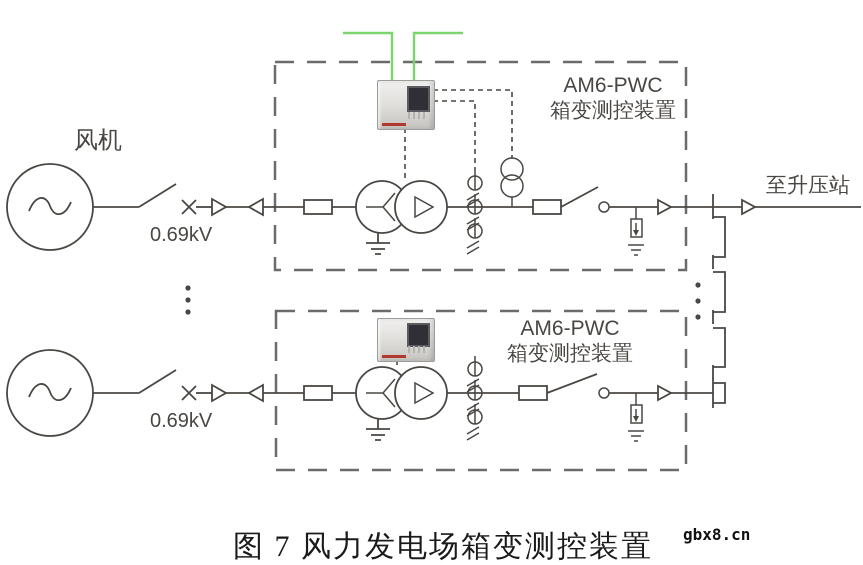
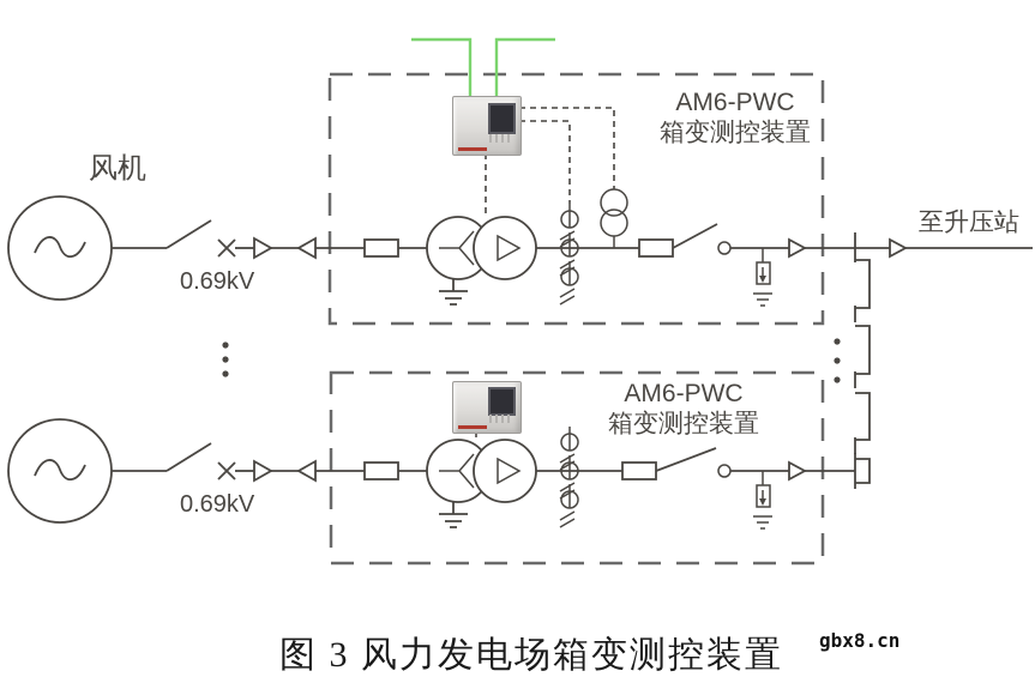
  风机
  0.69kV
  0.69kV
  AM6-PWC
  箱变测控装置
  AM6-PWC
  箱变测控装置
  至升压站
- 图 7 风力发电场箱变测控装置
+ 图 3 风力发电场箱变测控装置
  gbx8.cn
